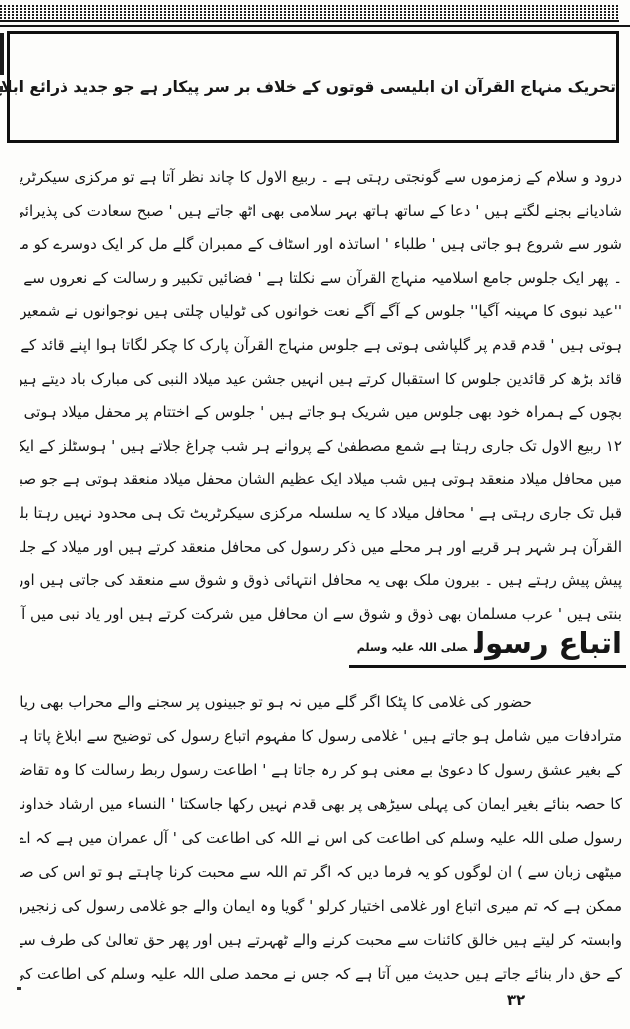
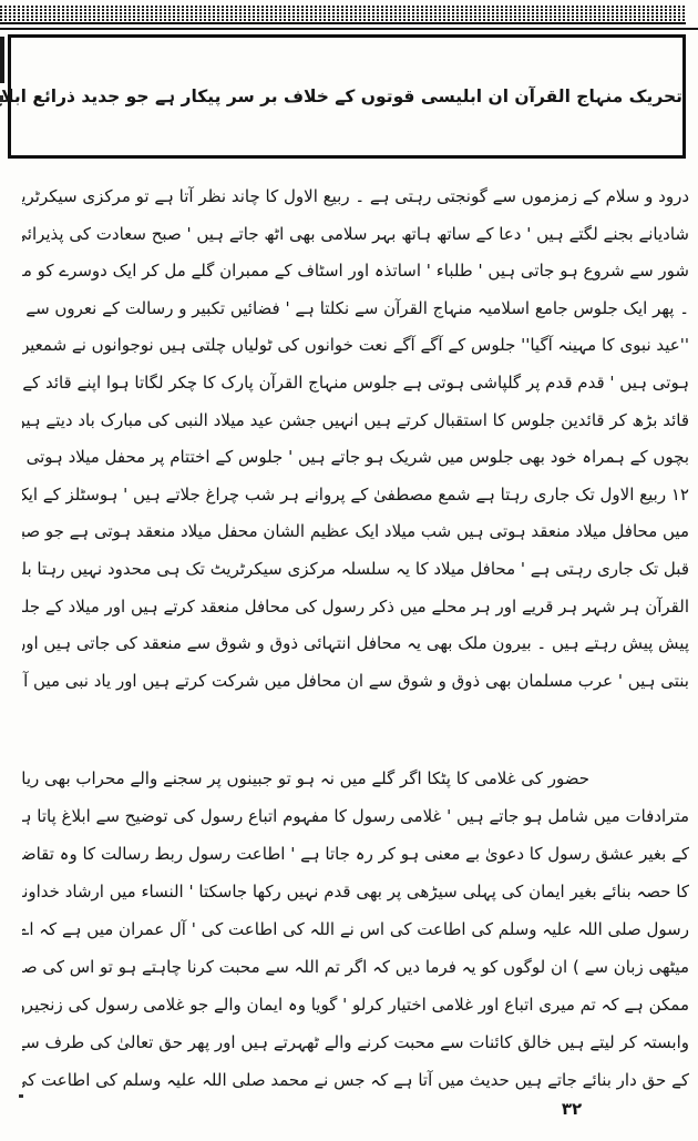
  تحریک منہاج القرآن ان ابلیسی قوتوں کے خلاف بر سر پیکار ہے جو جدید ذرائع ابلا
  درود و سلام کے زمزموں سے گونجتی رہتی ہے ۔ ربیع الاول کا چاند نظر آتا ہے تو مرکزی سیکرٹری
  شادیانے بجنے لگتے ہیں ' دعا کے ساتھ ہاتھ بہر سلامی بھی اٹھ جاتے ہیں ' صبح سعادت کی پذیرائ
  شور سے شروع ہو جاتی ہیں ' طلباء ' اساتذہ اور اسٹاف کے ممبران گلے مل کر ایک دوسرے کو م
  ۔ پھر ایک جلوس جامع اسلامیہ منہاج القرآن سے نکلتا ہے ' فضائیں تکبیر و رسالت کے نعروں سے
  ''عید نبوی کا مہینہ آگیا'' جلوس کے آگے آگے نعت خوانوں کی ٹولیاں چلتی ہیں نوجوانوں نے شمعیں
  ہوتی ہیں ' قدم قدم پر گلپاشی ہوتی ہے جلوس منہاج القرآن پارک کا چکر لگاتا ہوا اپنے قائد کے
  قائد بڑھ کر قائدین جلوس کا استقبال کرتے ہیں انہیں جشن عید میلاد النبی کی مبارک باد دیتے ہی
  بچوں کے ہمراہ خود بھی جلوس میں شریک ہو جاتے ہیں ' جلوس کے اختتام پر محفل میلاد ہوتی
  ۱۲ ربیع الاول تک جاری رہتا ہے شمع مصطفیٰ کے پروانے ہر شب چراغ جلاتے ہیں ' ہوسٹلز کے ای
  میں محافل میلاد منعقد ہوتی ہیں شب میلاد ایک عظیم الشان محفل میلاد منعقد ہوتی ہے جو صب
  قبل تک جاری رہتی ہے ' محافل میلاد کا یہ سلسلہ مرکزی سیکرٹریٹ تک ہی محدود نہیں رہتا بل
  القرآن ہر شہر ہر قریے اور ہر محلے میں ذکر رسول کی محافل منعقد کرتے ہیں اور میلاد کے جل
  پیش پیش رہتے ہیں ۔ بیرون ملک بھی یہ محافل انتہائی ذوق و شوق سے منعقد کی جاتی ہیں اور
  بنتی ہیں ' عرب مسلمان بھی ذوق و شوق سے ان محافل میں شرکت کرتے ہیں اور یاد نبی میں آن
- اتباع رسولصلی اللہ علیہ وسلم
  حضور کی غلامی کا پٹکا اگر گلے میں نہ ہو تو جبینوں پر سجنے والے محراب بھی ریا
  مترادفات میں شامل ہو جاتے ہیں ' غلامی رسول کا مفہوم اتباع رسول کی توضیح سے ابلاغ پاتا ہ
  کے بغیر عشق رسول کا دعویٰ بے معنی ہو کر رہ جاتا ہے ' اطاعت رسول ربط رسالت کا وہ تقاض
  کا حصہ بنائے بغیر ایمان کی پہلی سیڑھی پر بھی قدم نہیں رکھا جاسکتا ' النساء میں ارشاد خداون
  رسول صلی اللہ علیہ وسلم کی اطاعت کی اس نے اللہ کی اطاعت کی ' آل عمران میں ہے کہ اے
  میٹھی زبان سے ) ان لوگوں کو یہ فرما دیں کہ اگر تم اللہ سے محبت کرنا چاہتے ہو تو اس کی ص
  ممکن ہے کہ تم میری اتباع اور غلامی اختیار کرلو ' گویا وہ ایمان والے جو غلامی رسول کی زنجیرو
  وابستہ کر لیتے ہیں خالق کائنات سے محبت کرنے والے ٹھہرتے ہیں اور پھر حق تعالیٰ کی طرف س
  کے حق دار بنائے جاتے ہیں حدیث میں آتا ہے کہ جس نے محمد صلی اللہ علیہ وسلم کی اطاعت ک
  ۳۲
